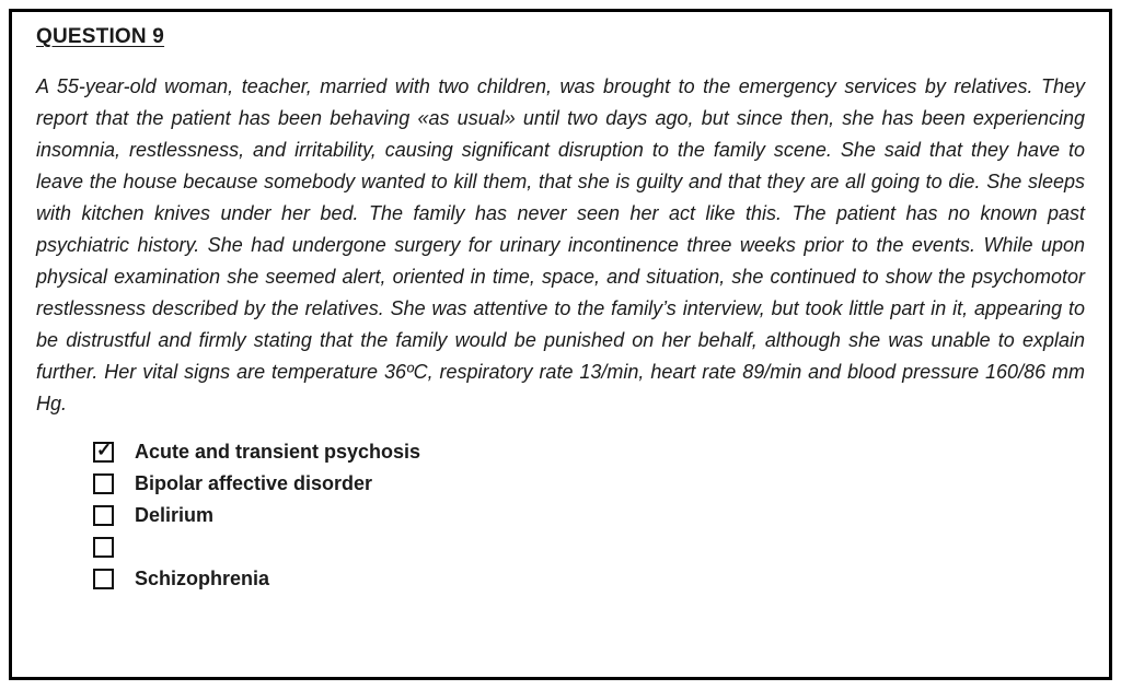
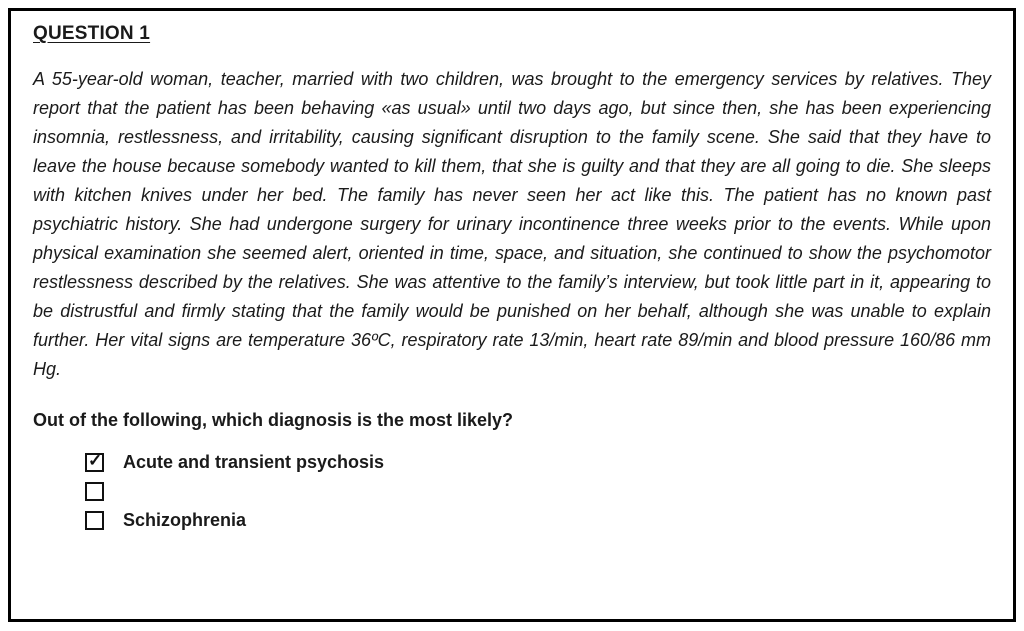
- QUESTION 9
+ QUESTION 1
  A 55-year-old woman, teacher, married with two children, was brought to the emergency services by relatives. They report that the patient has been behaving «as usual» until two days ago, but since then, she has been experiencing insomnia, restlessness, and irritability, causing significant disruption to the family scene. She said that they have to leave the house because somebody wanted to kill them, that she is guilty and that they are all going to die. She sleeps with kitchen knives under her bed. The family has never seen her act like this. The patient has no known past psychiatric history. She had undergone surgery for urinary incontinence three weeks prior to the events. While upon physical examination she seemed alert, oriented in time, space, and situation, she continued to show the psychomotor restlessness described by the relatives. She was attentive to the family’s interview, but took little part in it, appearing to be distrustful and firmly stating that the family would be punished on her behalf, although she was unable to explain further. Her vital signs are temperature 36ºC, respiratory rate 13/min, heart rate 89/min and blood pressure 160/86 mm Hg.
+ Out of the following, which diagnosis is the most likely?
  ✓
  Acute and transient psychosis
- Bipolar affective disorder
- Delirium
  Schizophrenia
